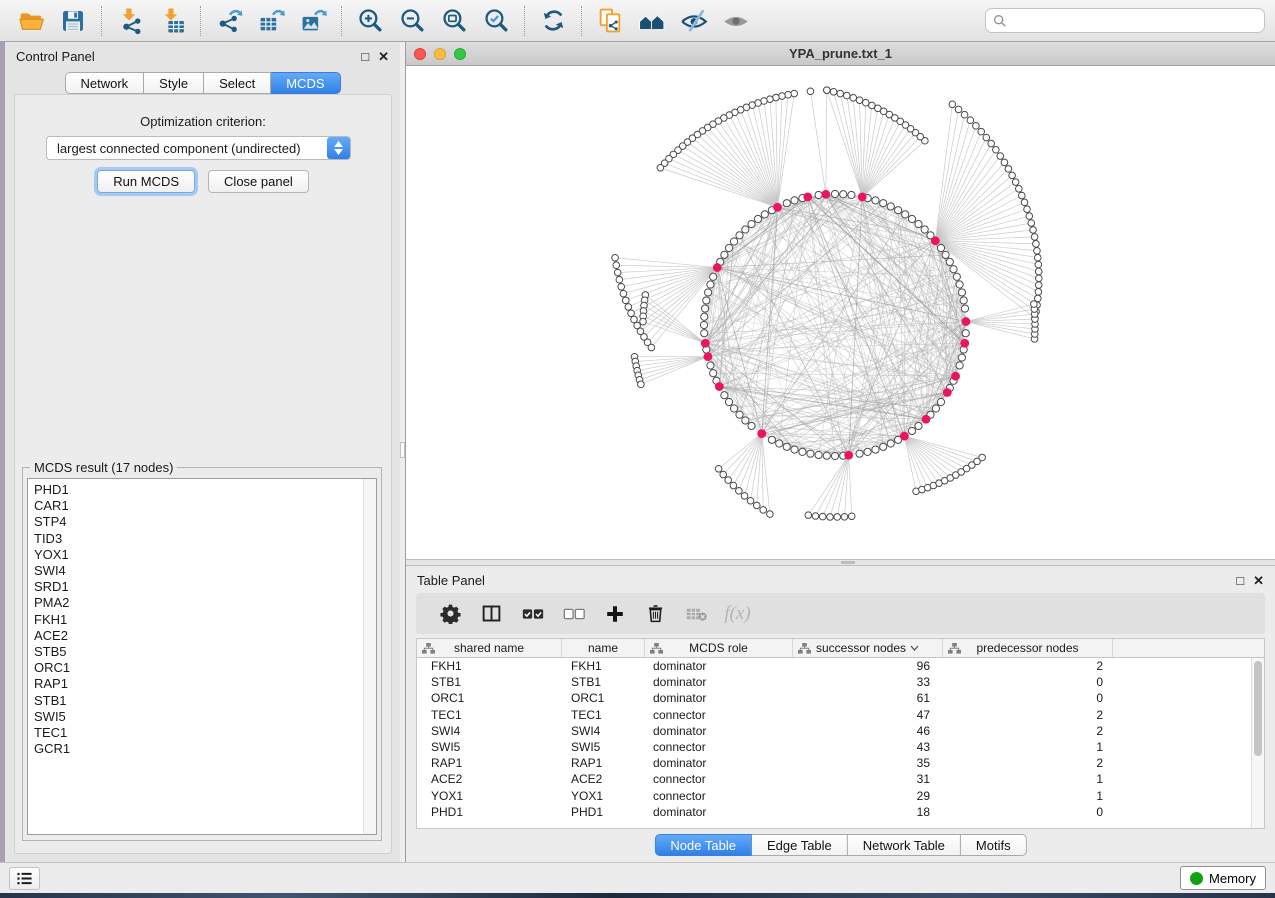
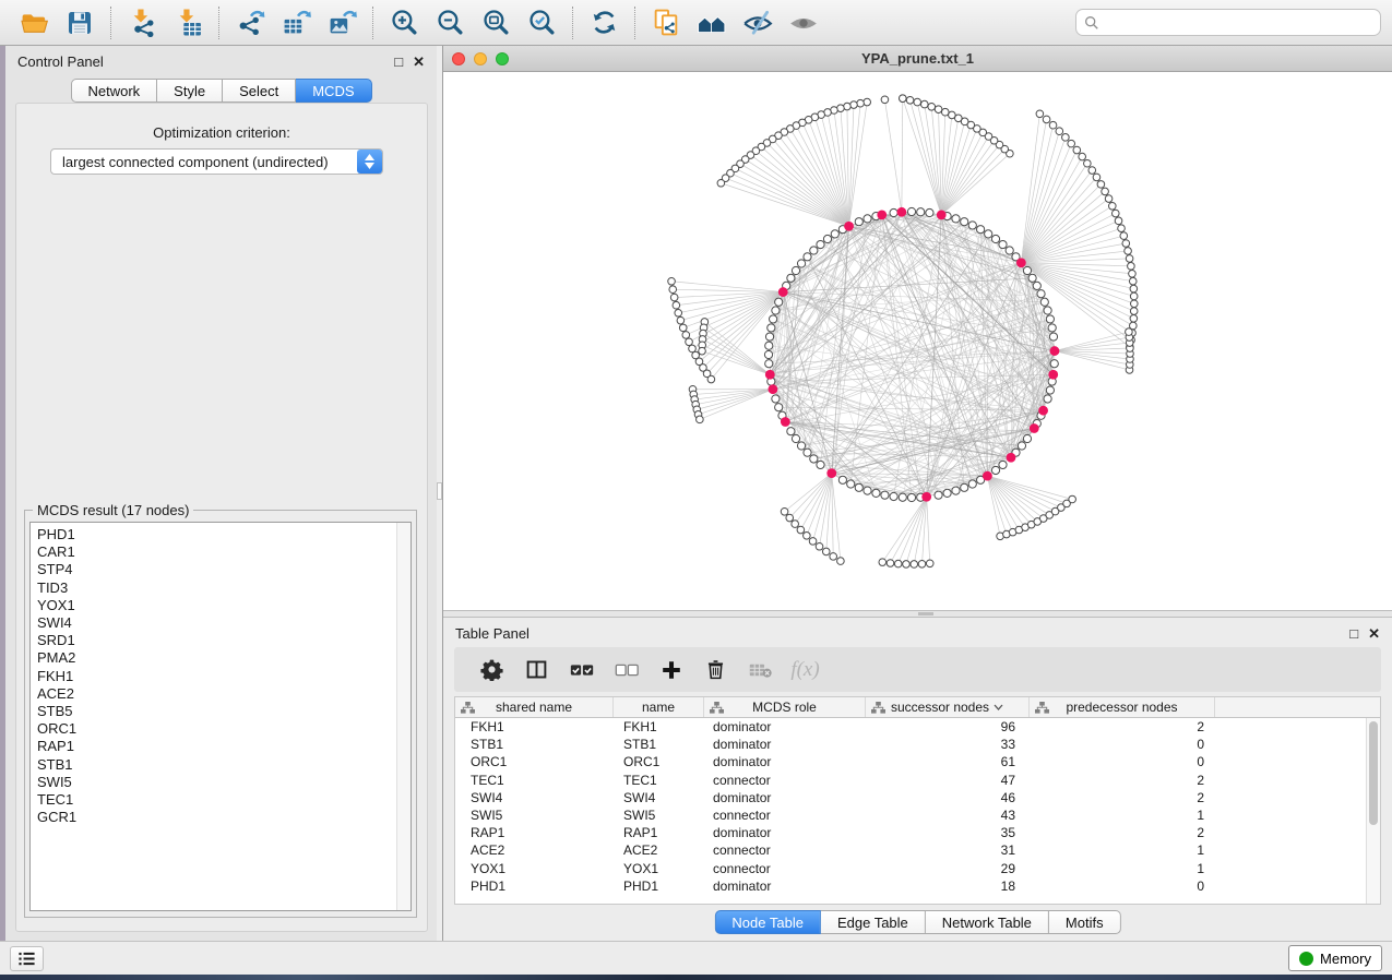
  Control Panel
  □
  ✕
  Network
  Style
  Select
  MCDS
  Optimization criterion:
  largest connected component (undirected)
- Run MCDS
- Close panel
  MCDS result (17 nodes)
  PHD1
  CAR1
  STP4
  TID3
  YOX1
  SWI4
  SRD1
  PMA2
  FKH1
  ACE2
  STB5
  ORC1
  RAP1
  STB1
  SWI5
  TEC1
  GCR1
  YPA_prune.txt_1
  Table Panel
  □
  ✕
  f(x)
  shared name
  name
  MCDS role
  successor nodes
  predecessor nodes
  FKH1
  FKH1
  dominator
  96
  2
  STB1
  STB1
  dominator
  33
  0
  ORC1
  ORC1
  dominator
  61
  0
  TEC1
  TEC1
  connector
  47
  2
  SWI4
  SWI4
  dominator
  46
  2
  SWI5
  SWI5
  connector
  43
  1
  RAP1
  RAP1
  dominator
  35
  2
  ACE2
  ACE2
  connector
  31
  1
  YOX1
  YOX1
  connector
  29
  1
  PHD1
  PHD1
  dominator
  18
  0
  Node Table
  Edge Table
  Network Table
  Motifs
  Memory
